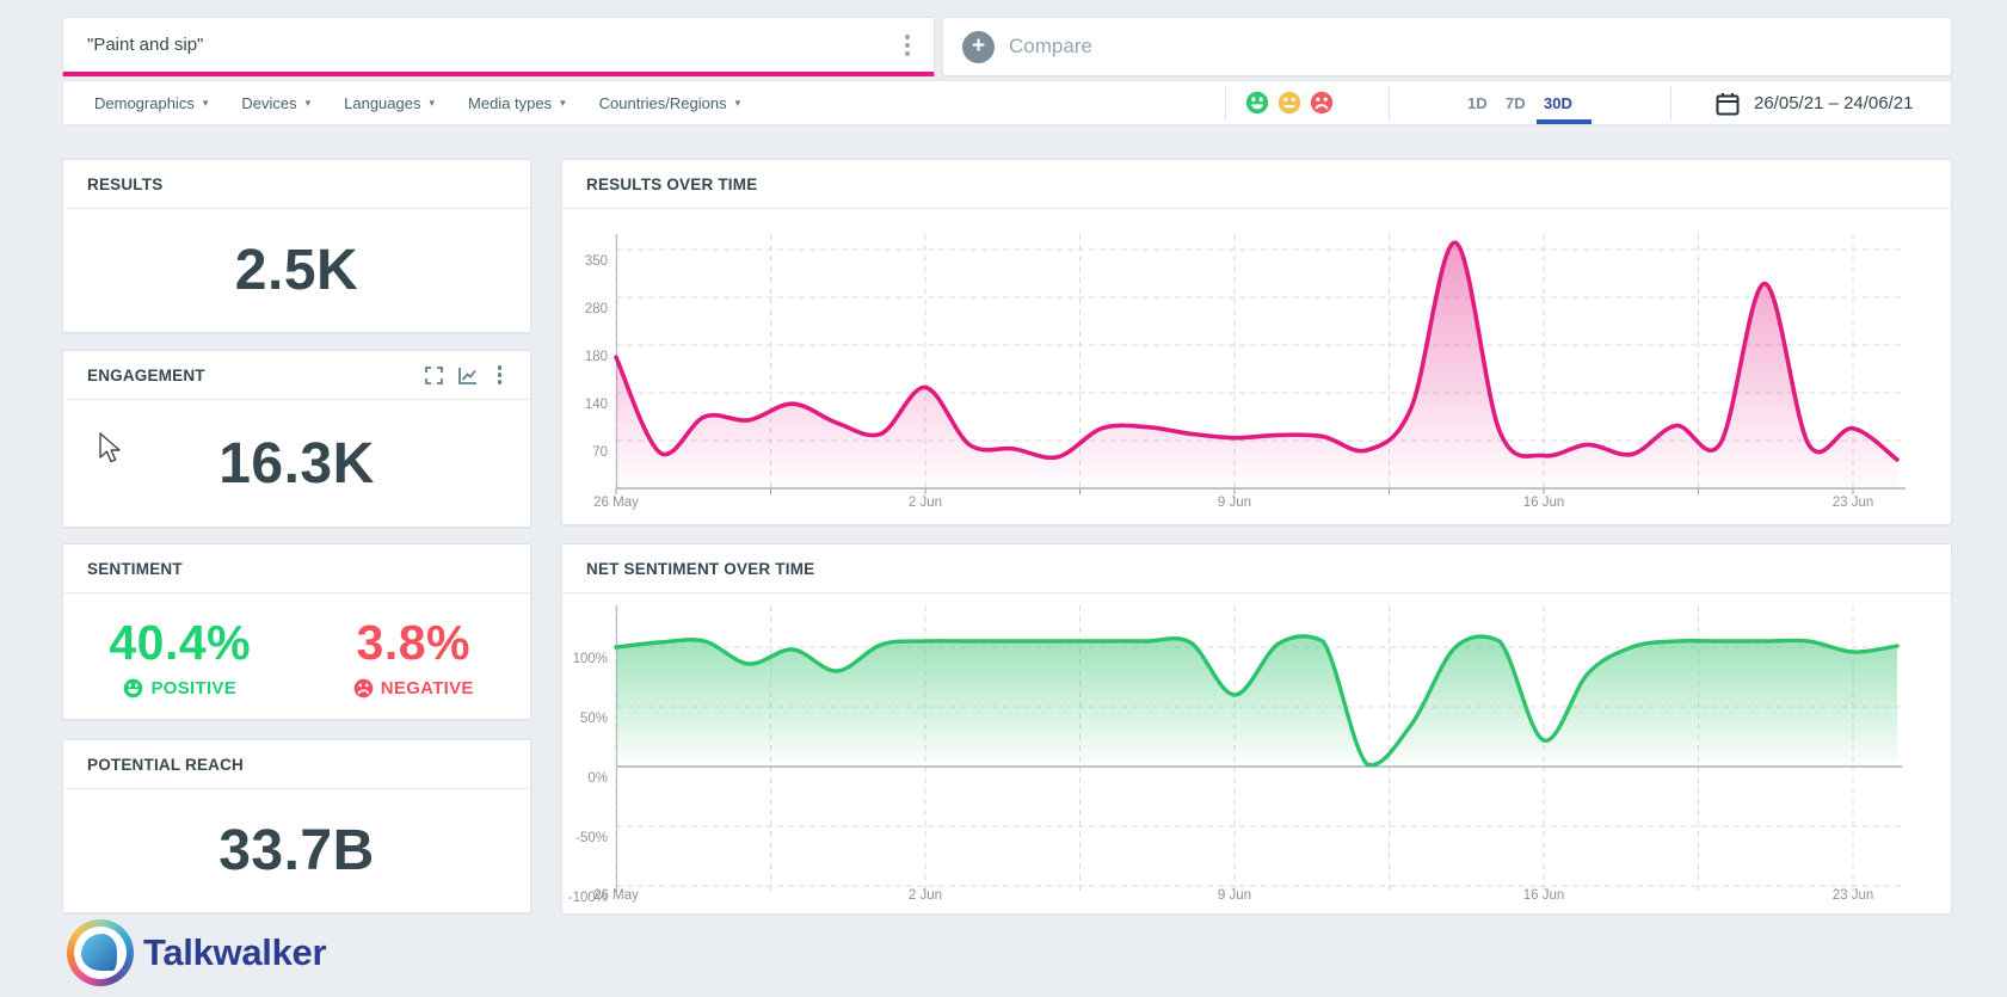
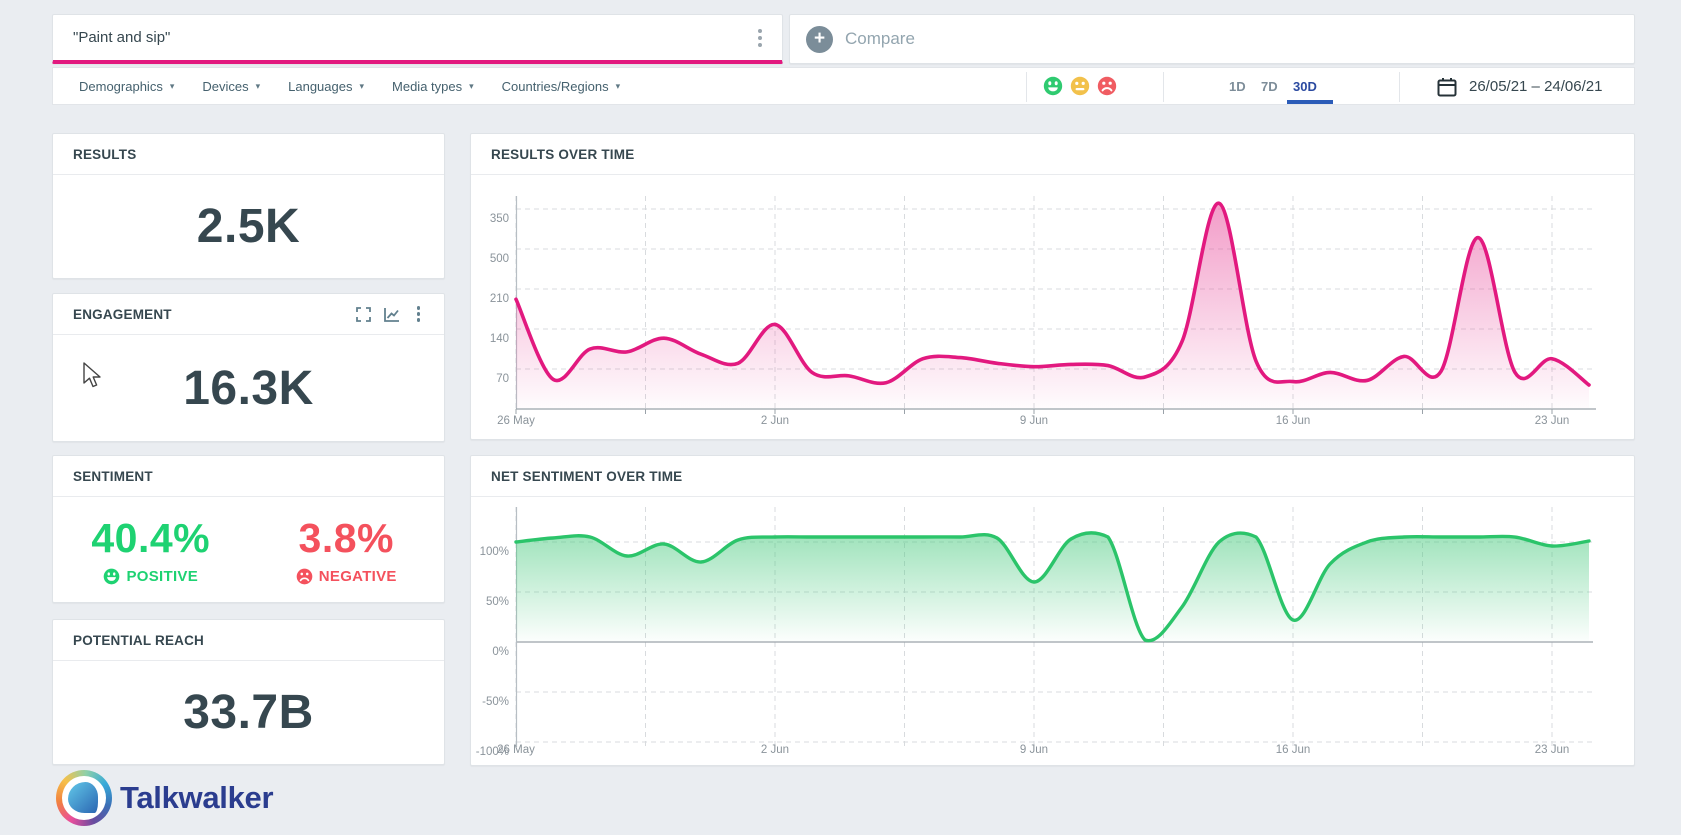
  "Paint and sip"
  +
  Compare
  Demographics
  ▾
  Devices
  ▾
  Languages
  ▾
  Media types
  ▾
  Countries/Regions
  ▾
  1D
  7D
  30D
  26/05/21 – 24/06/21
  RESULTS
  2.5K
  ENGAGEMENT
  16.3K
  SENTIMENT
  40.4%
  POSITIVE
  3.8%
  NEGATIVE
  POTENTIAL REACH
  33.7B
  RESULTS OVER TIME
  70
  140
- 180
+ 210
- 280
+ 500
  350
  26 May
  2 Jun
  9 Jun
  16 Jun
  23 Jun
  NET SENTIMENT OVER TIME
  100%
  50%
  0%
  -50%
  -100%
  26 May
  2 Jun
  9 Jun
  16 Jun
  23 Jun
  Talkwalker
